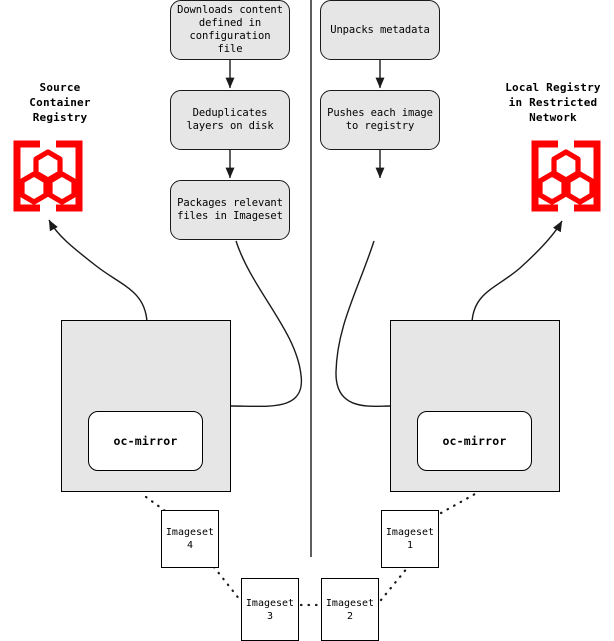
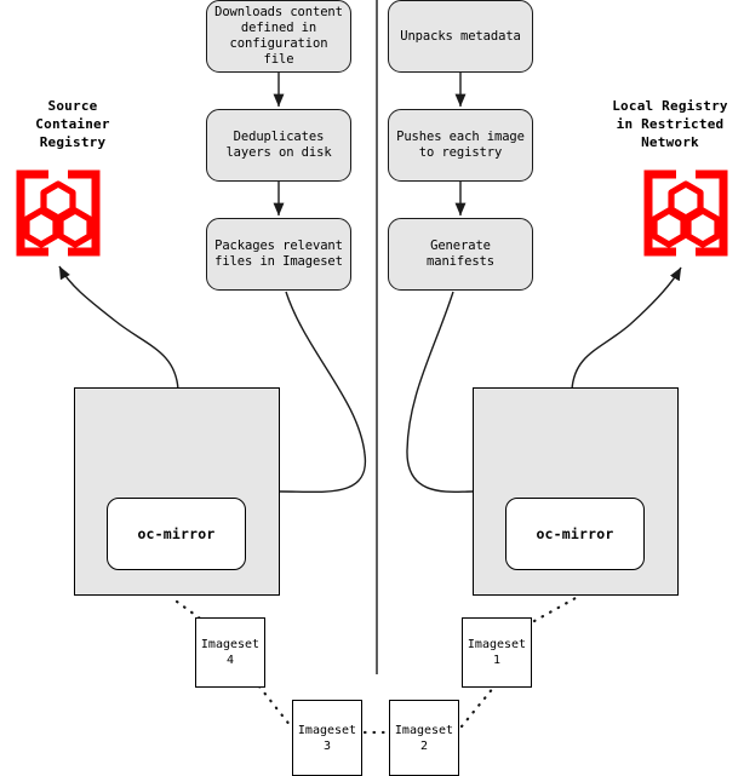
  Source
  Container
  Registry
  Local Registry
  in Restricted
  Network
  Downloads content
  defined in
  configuration
  file
  Deduplicates
  layers on disk
  Packages relevant
  files in Imageset
  Unpacks metadata
  Pushes each image
  to registry
+ Generate
+ manifests
  oc-mirror
  oc-mirror
  Imageset
  4
  Imageset
  3
  Imageset
  2
  Imageset
  1
